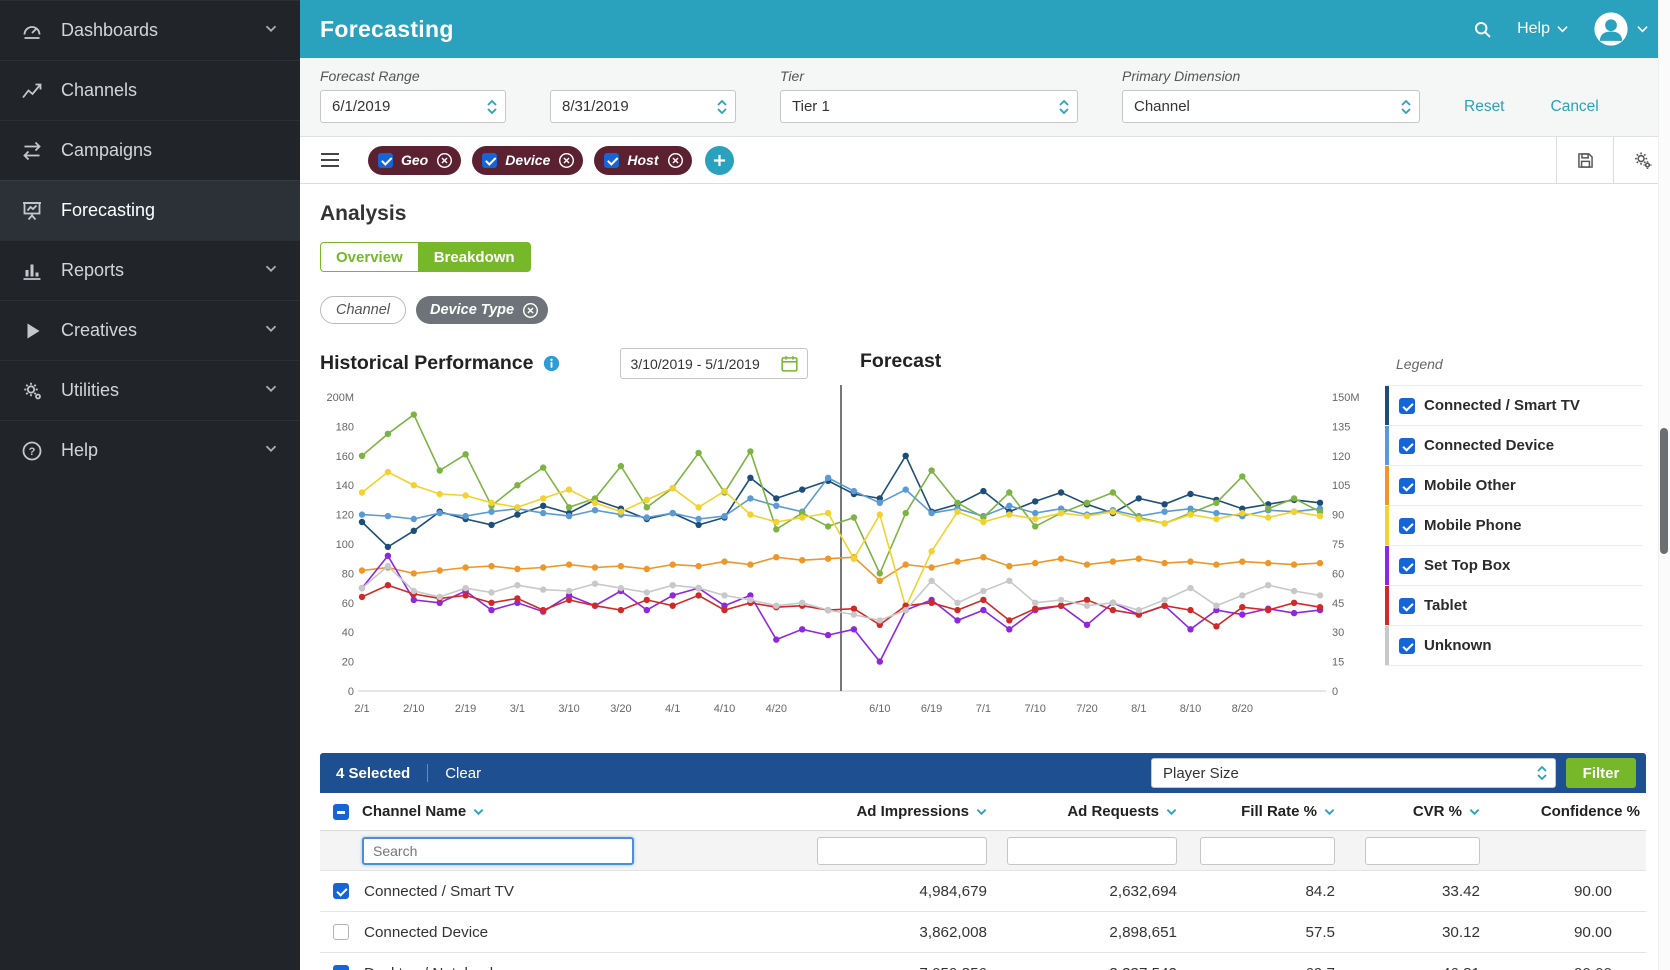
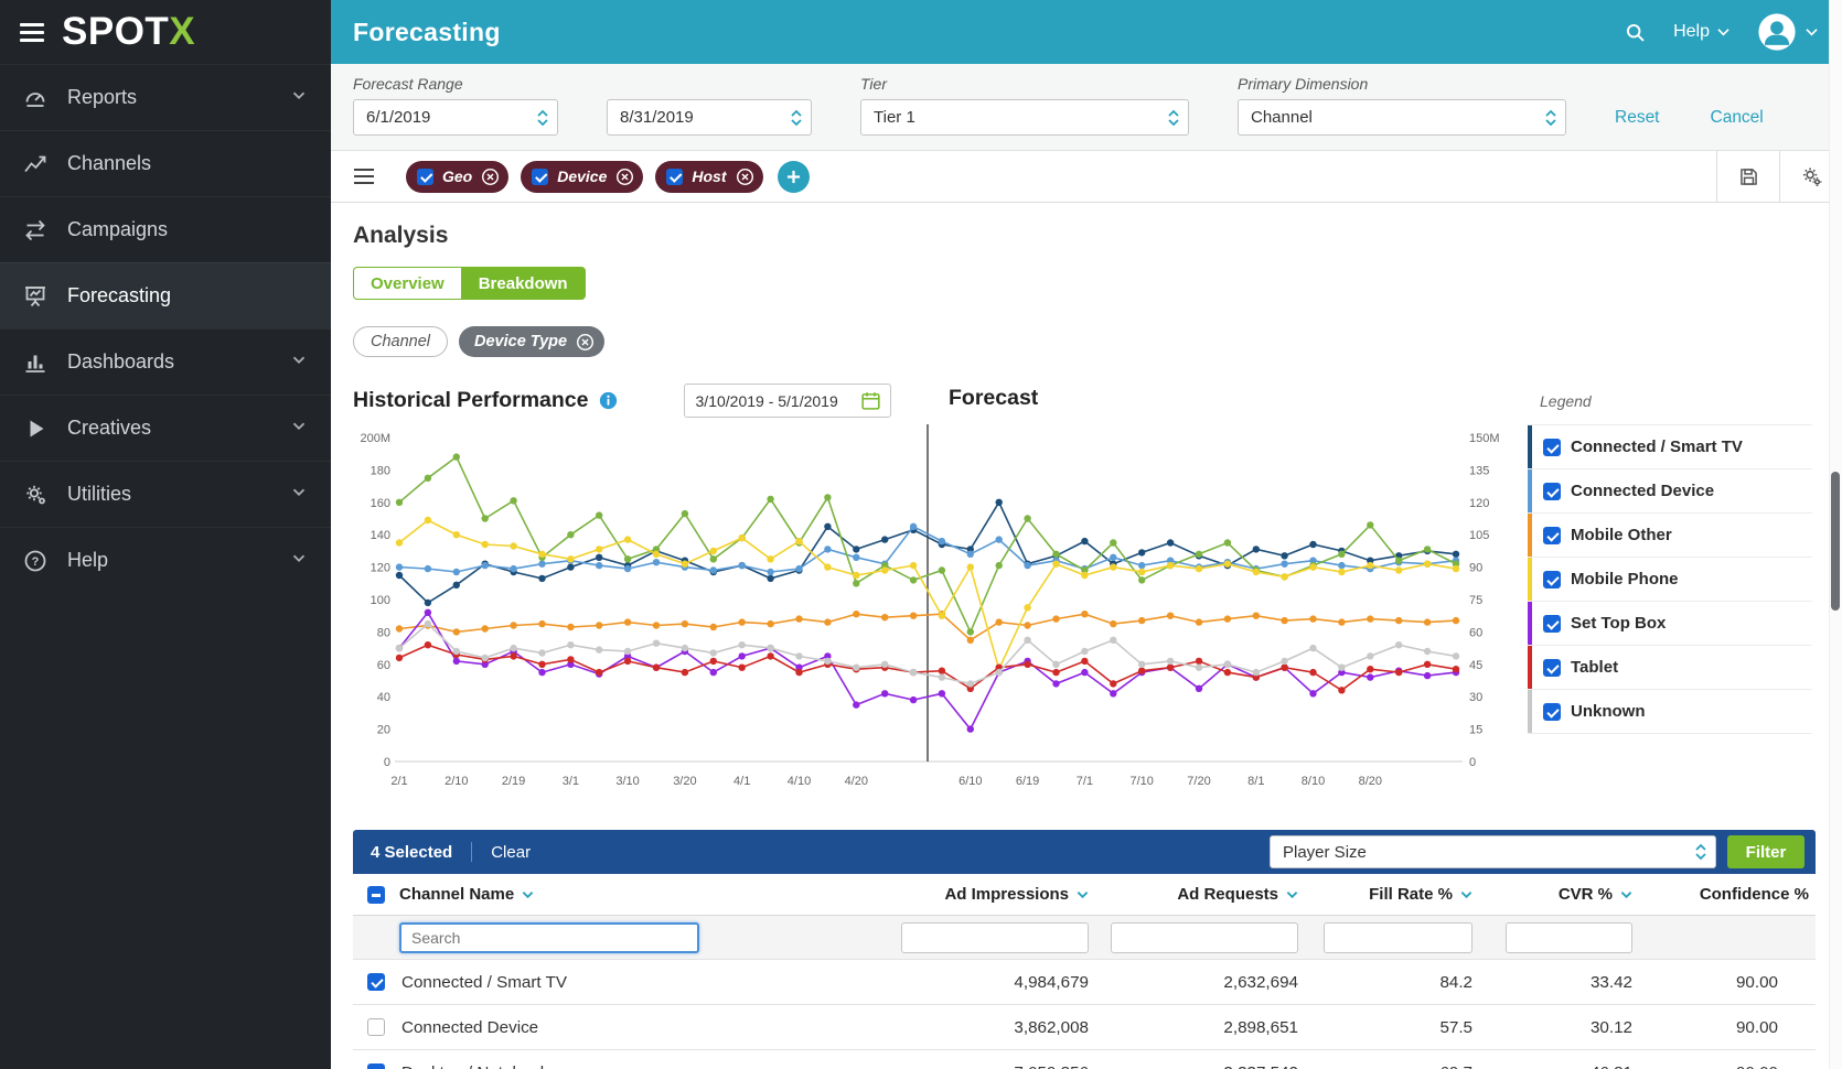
+ SPOTX
- Dashboards
+ Reports
  Channels
  Campaigns
  Forecasting
- Reports
+ Dashboards
  Creatives
  Utilities
  ?
  Help
  Forecasting
  Help
  Forecast Range
  6/1/2019
  8/31/2019
  Tier
  Tier 1
  Primary Dimension
  Channel
  Reset
  Cancel
  Geo
  Device
  Host
  Analysis
  Overview
  Breakdown
  Channel
  Device Type
  Historical Performance
  3/10/2019 - 5/1/2019
  Forecast
  Legend
  200M
  180
  160
  140
  120
  100
  80
  60
  40
  20
  0
  150M
  135
  120
  105
  90
  75
  60
  45
  30
  15
  0
  2/1
  2/10
  2/19
  3/1
  3/10
  3/20
  4/1
  4/10
  4/20
  6/10
  6/19
  7/1
  7/10
  7/20
  8/1
  8/10
  8/20
  Connected / Smart TV
  Connected Device
  Mobile Other
  Mobile Phone
  Set Top Box
  Tablet
  Unknown
  4 Selected
  Clear
  Player Size
  Filter
  Channel Name
  Ad Impressions
  Ad Requests
  Fill Rate %
  CVR %
  Confidence %
  Search
  Connected / Smart TV
  4,984,679
  2,632,694
  84.2
  33.42
  90.00
  Connected Device
  3,862,008
  2,898,651
  57.5
  30.12
  90.00
